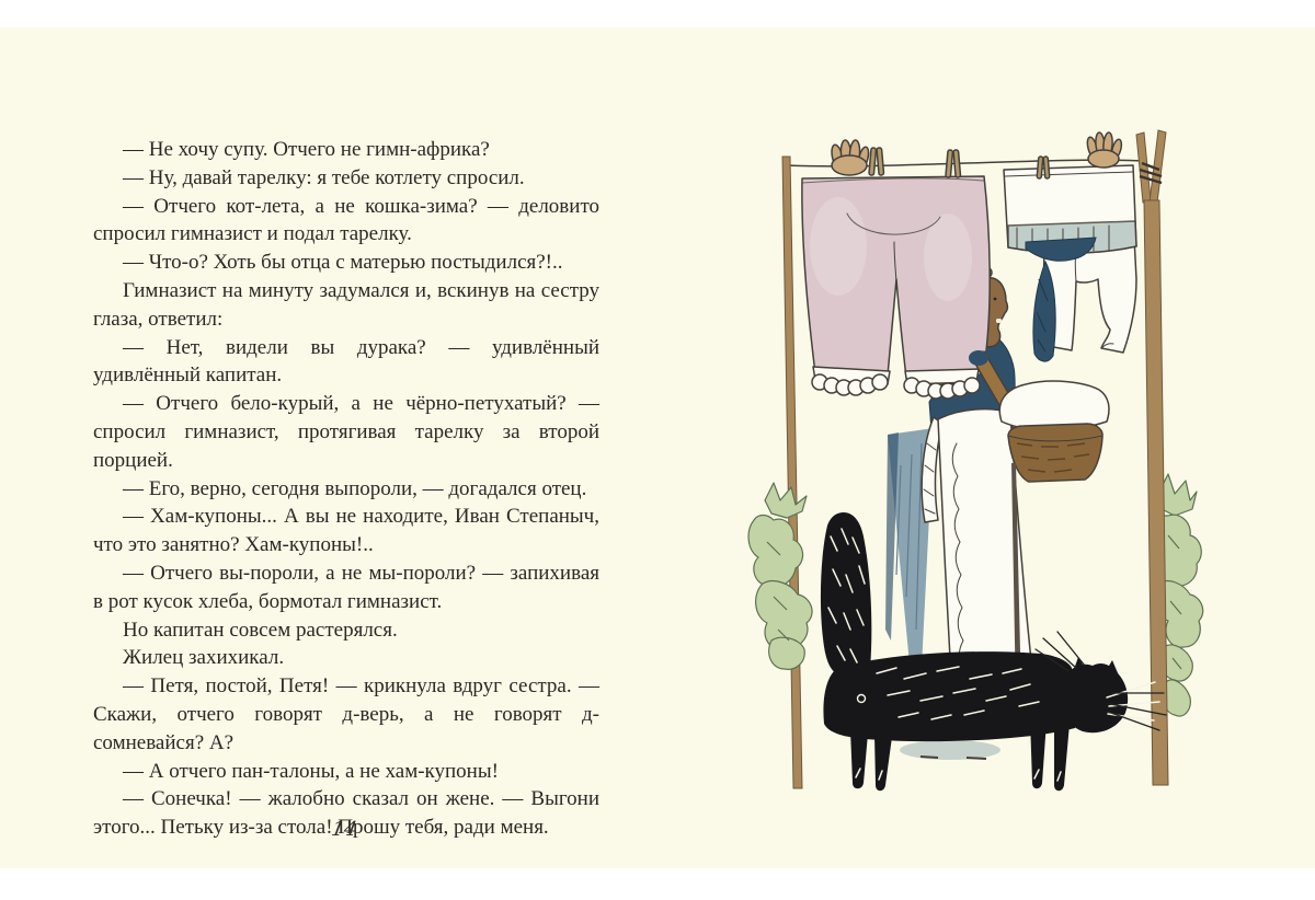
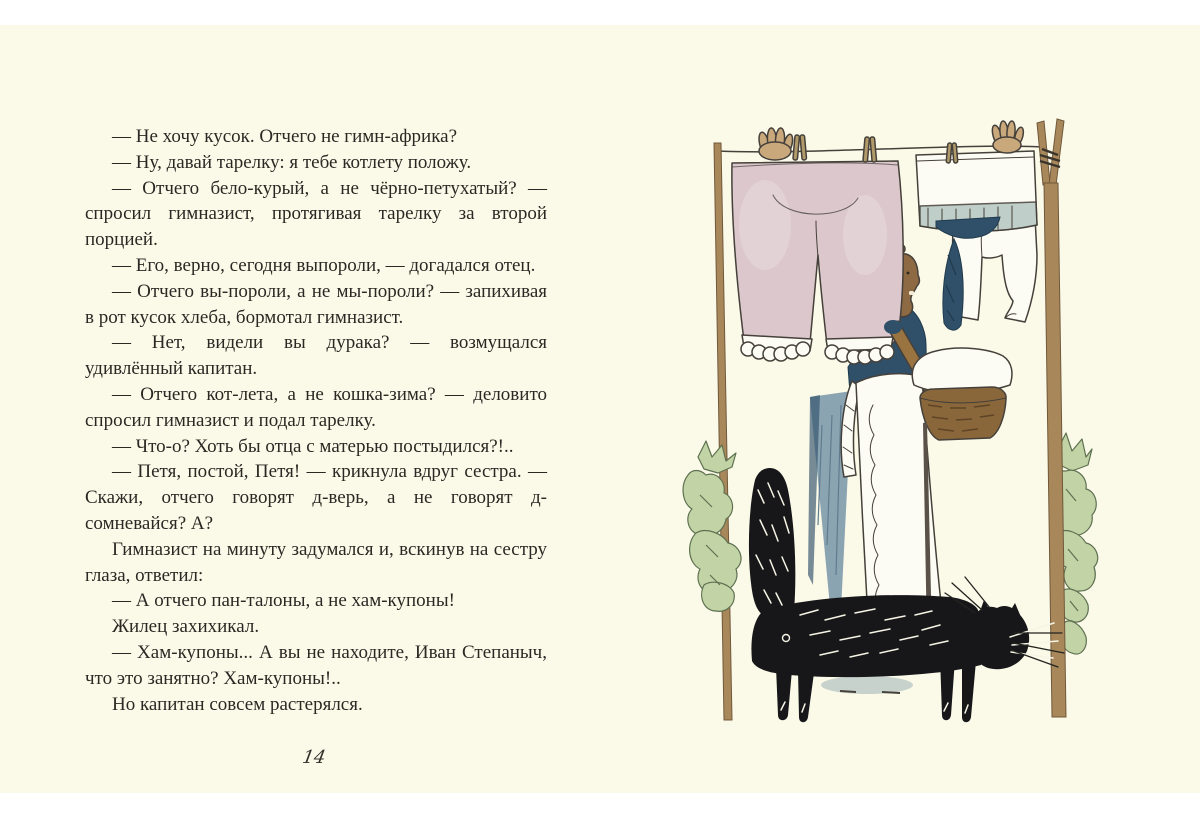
- — Не хочу супу. Отчего не гимн-африка?
+ — Не хочу кусок. Отчего не гимн-африка?
- — Ну, давай тарелку: я тебе котлету спросил.
+ — Ну, давай тарелку: я тебе котлету положу.
- — Отчего кот-лета, а не кошка-зима? — деловито спросил гимназист и подал тарелку.
+ — Отчего бело-курый, а не чёрно-петухатый? — спросил гимназист, протягивая тарелку за второй порцией.
- — Что-о? Хоть бы отца с матерью постыдился?!..
+ — Его, верно, сегодня выпороли, — догадался отец.
- Гимназист на минуту задумался и, вскинув на сестру глаза, ответил:
+ — Отчего вы-пороли, а не мы-пороли? — запихивая в рот кусок хлеба, бормотал гимназист.
- — Нет, видели вы дурака? — удивлённый удивлённый капитан.
+ — Нет, видели вы дурака? — возмущался удивлённый капитан.
- — Отчего бело-курый, а не чёрно-петухатый? — спросил гимназист, протягивая тарелку за второй порцией.
+ — Отчего кот-лета, а не кошка-зима? — деловито спросил гимназист и подал тарелку.
- — Его, верно, сегодня выпороли, — догадался отец.
+ — Что-о? Хоть бы отца с матерью постыдился?!..
- — Хам-купоны... А вы не находите, Иван Степаныч, что это занятно? Хам-купоны!..
+ — Петя, постой, Петя! — крикнула вдруг сестра. — Скажи, отчего говорят д-верь, а не говорят д-сомневайся? А?
- — Отчего вы-пороли, а не мы-пороли? — запихивая в рот кусок хлеба, бормотал гимназист.
+ Гимназист на минуту задумался и, вскинув на сестру глаза, ответил:
- Но капитан совсем растерялся.
+ — А отчего пан-талоны, а не хам-купоны!
  Жилец захихикал.
- — Петя, постой, Петя! — крикнула вдруг сестра. — Скажи, отчего говорят д-верь, а не говорят д-сомневайся? А?
+ — Хам-купоны... А вы не находите, Иван Степаныч, что это занятно? Хам-купоны!..
- — А отчего пан-талоны, а не хам-купоны!
+ Но капитан совсем растерялся.
- — Сонечка! — жалобно сказал он жене. — Выгони этого... Петьку из-за стола! Прошу тебя, ради меня.
